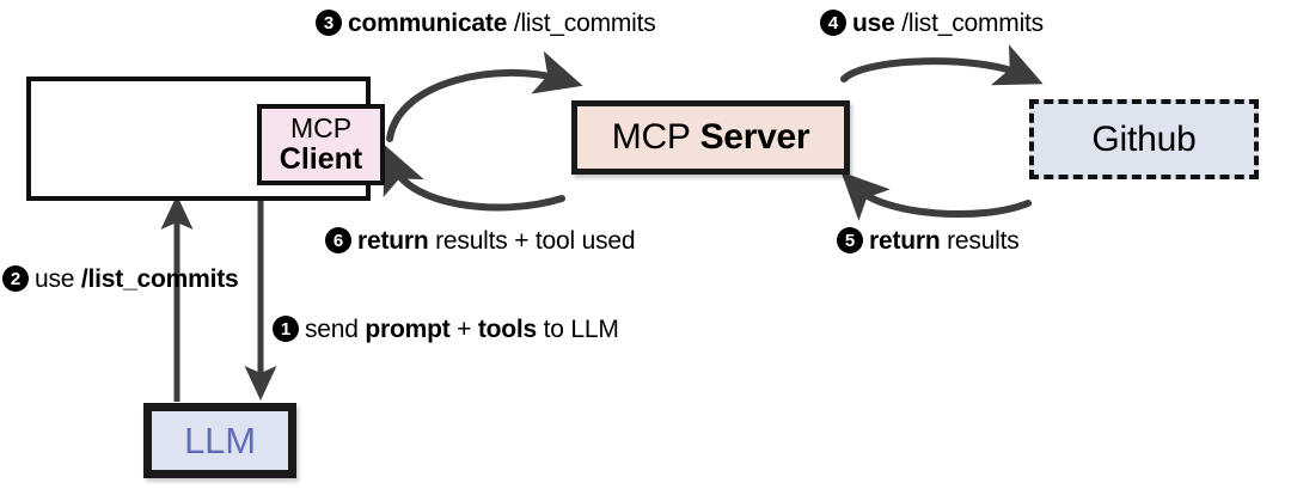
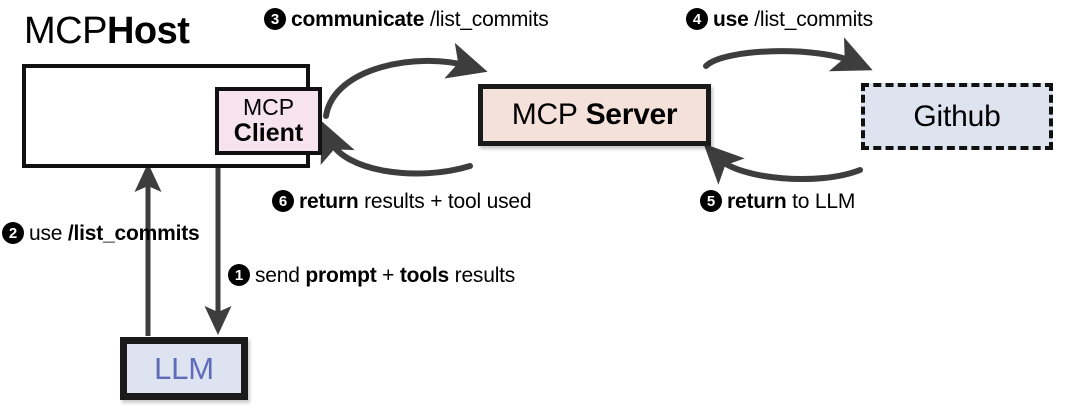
+ MCPHost
  MCP
  Client
  MCP
  Server
  Github
  LLM
  3
  communicate /list_commits
  4
  use /list_commits
  6
  return results + tool used
  5
- return results
+ return to LLM
  1
- send prompt + tools to LLM
+ send prompt + tools results
  2
  use /list_commits
